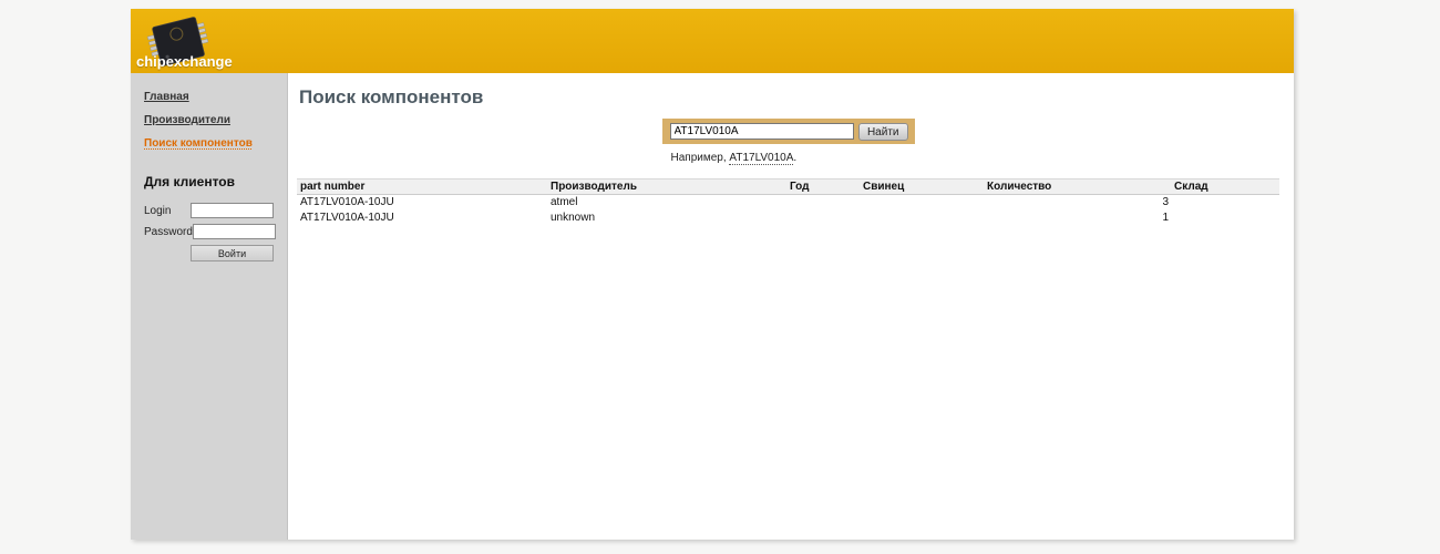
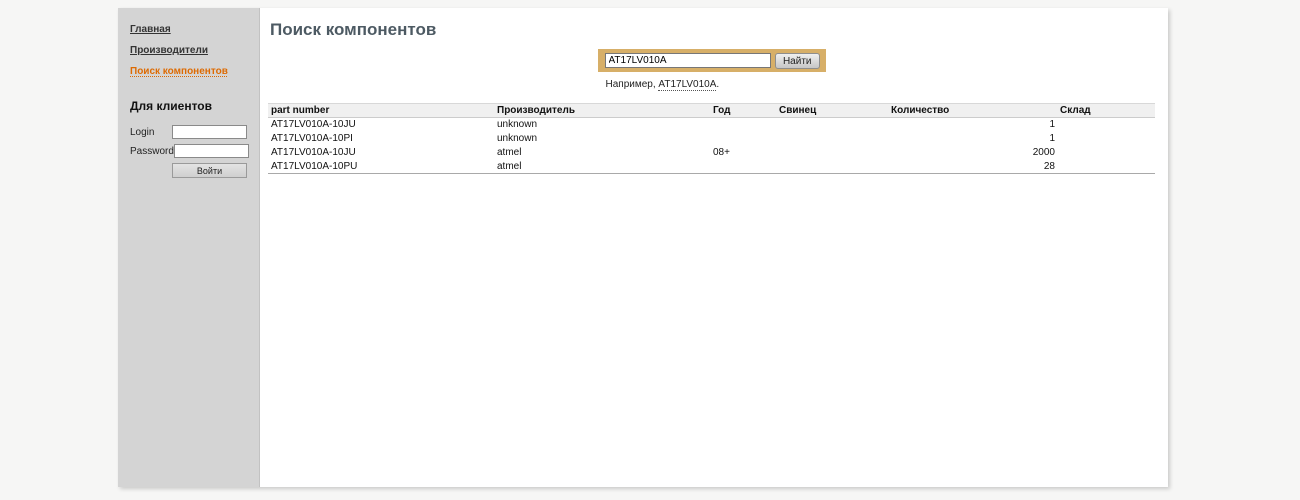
- chipexchange
  Главная
  Производители
  Поиск компонентов
  Для клиентов
  Login
  Password
  Войти
  Поиск компонентов
  AT17LV010A
  Найти
  Например, AT17LV010A.
  part number	Производитель	Год	Свинец	Количество	Склад
- AT17LV010A-10JU	atmel			3
  AT17LV010A-10JU	unknown			1
+ AT17LV010A-10PI	unknown			1
+ AT17LV010A-10JU	atmel	08+		2000
+ AT17LV010A-10PU	atmel			28
